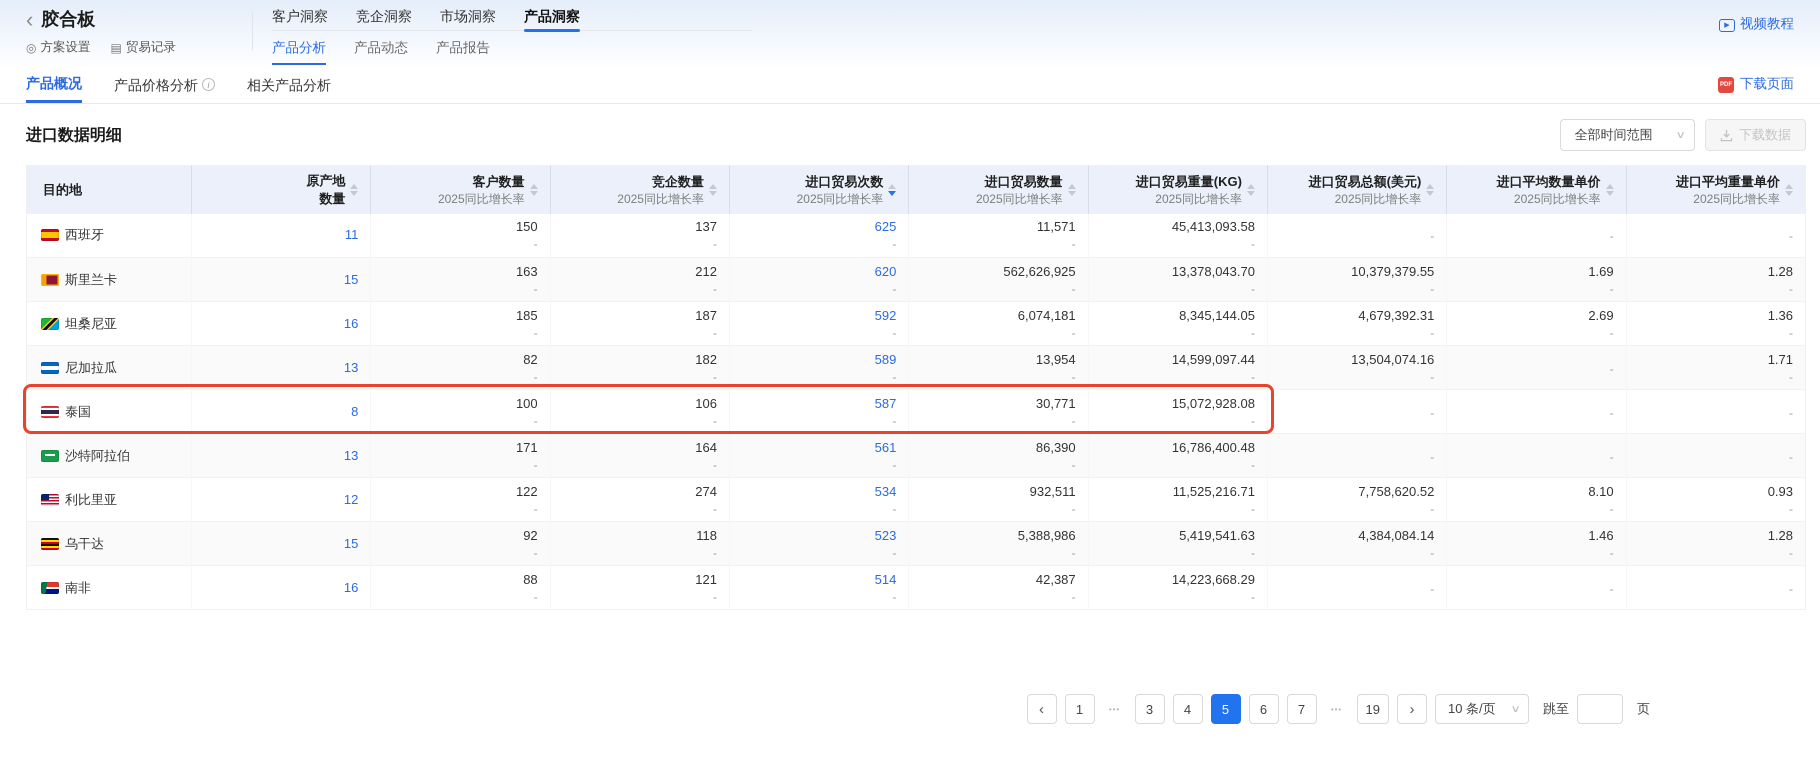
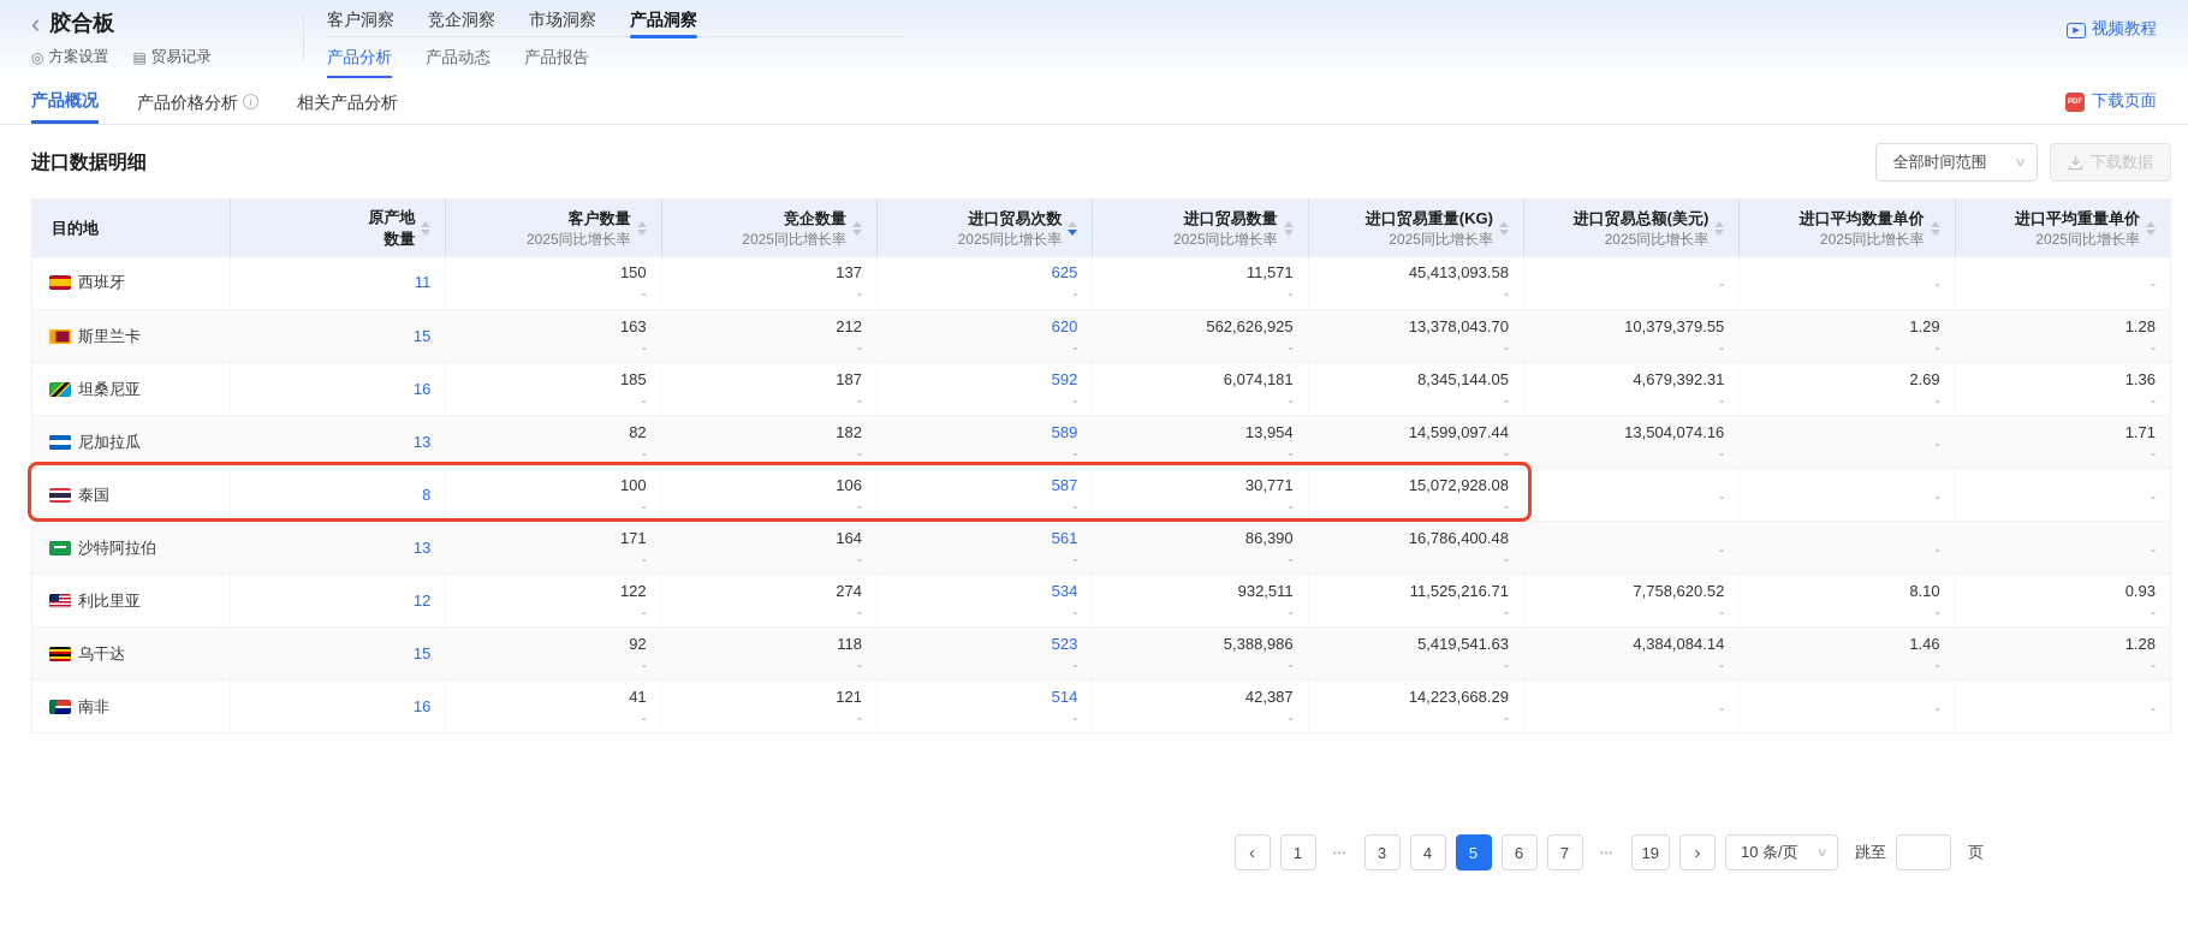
  ‹
  胶合板
  ◎
  方案设置
  ▤
  贸易记录
  客户洞察
  竞企洞察
  市场洞察
  产品洞察
  产品分析
  产品动态
  产品报告
  视频教程
  产品概况
  产品价格分析
  i
  相关产品分析
  下载页面
  进口数据明细
  全部时间范围
  ∨
  下载数据
  目的地	原产地数量	客户数量2025同比增长率	竞企数量2025同比增长率	进口贸易次数2025同比增长率	进口贸易数量2025同比增长率	进口贸易重量(KG)2025同比增长率	进口贸易总额(美元)2025同比增长率	进口平均数量单价2025同比增长率	进口平均重量单价2025同比增长率
  西班牙	11	150-	137-	625-	11,571-	45,413,093.58-	-	-	-
- 斯里兰卡	15	163-	212-	620-	562,626,925-	13,378,043.70-	10,379,379.55-	1.69-	1.28-
+ 斯里兰卡	15	163-	212-	620-	562,626,925-	13,378,043.70-	10,379,379.55-	1.29-	1.28-
  坦桑尼亚	16	185-	187-	592-	6,074,181-	8,345,144.05-	4,679,392.31-	2.69-	1.36-
  尼加拉瓜	13	82-	182-	589-	13,954-	14,599,097.44-	13,504,074.16-	-	1.71-
  泰国	8	100-	106-	587-	30,771-	15,072,928.08-	-	-	-
  沙特阿拉伯	13	171-	164-	561-	86,390-	16,786,400.48-	-	-	-
  利比里亚	12	122-	274-	534-	932,511-	11,525,216.71-	7,758,620.52-	8.10-	0.93-
  乌干达	15	92-	118-	523-	5,388,986-	5,419,541.63-	4,384,084.14-	1.46-	1.28-
- 南非	16	88-	121-	514-	42,387-	14,223,668.29-	-	-	-
+ 南非	16	41-	121-	514-	42,387-	14,223,668.29-	-	-	-
  ‹
  1
  •••
  3
  4
  5
  6
  7
  •••
  19
  ›
  10 条/页
  ∨
  跳至
  页
